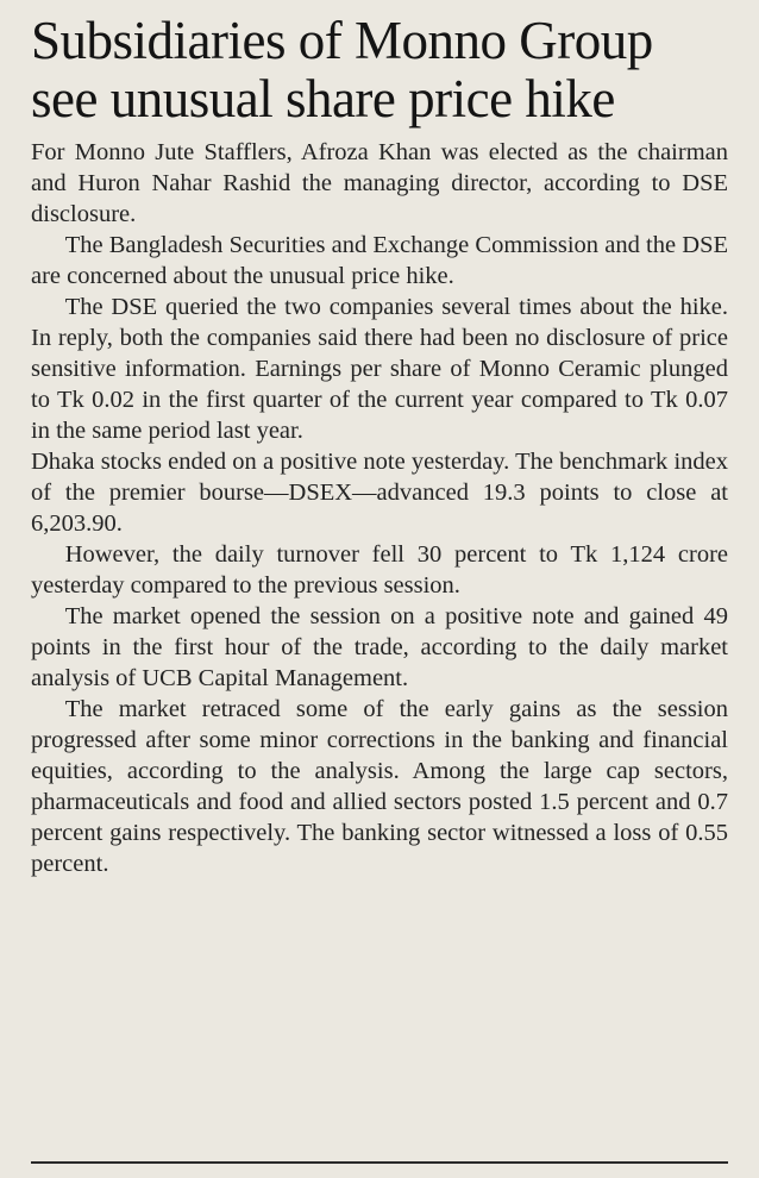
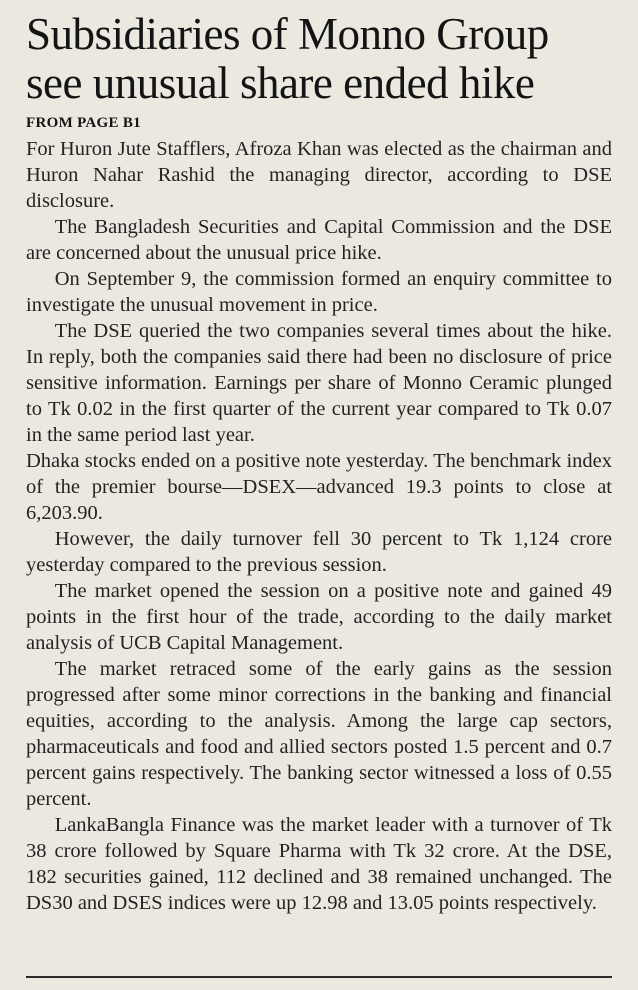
  Subsidiaries of Monno Group
- see unusual share price hike
+ see unusual share ended hike
+ FROM PAGE B1
- For Monno Jute Stafflers, Afroza Khan was elected as the chairman and Huron Nahar Rashid the managing director, according to DSE disclosure.
+ For Huron Jute Stafflers, Afroza Khan was elected as the chairman and Huron Nahar Rashid the managing director, according to DSE disclosure.
- The Bangladesh Securities and Exchange Commission and the DSE are concerned about the unusual price hike.
+ The Bangladesh Securities and Capital Commission and the DSE are concerned about the unusual price hike.
+ On September 9, the commission formed an enquiry committee to investigate the unusual movement in price.
  The DSE queried the two companies several times about the hike. In reply, both the companies said there had been no disclosure of price sensitive information. Earnings per share of Monno Ceramic plunged to Tk 0.02 in the first quarter of the current year compared to Tk 0.07 in the same period last year.
  Dhaka stocks ended on a positive note yesterday. The benchmark index of the premier bourse—DSEX—advanced 19.3 points to close at 6,203.90.
  However, the daily turnover fell 30 percent to Tk 1,124 crore yesterday compared to the previous session.
  The market opened the session on a positive note and gained 49 points in the first hour of the trade, according to the daily market analysis of UCB Capital Management.
  The market retraced some of the early gains as the session progressed after some minor corrections in the banking and financial equities, according to the analysis. Among the large cap sectors, pharmaceuticals and food and allied sectors posted 1.5 percent and 0.7 percent gains respectively. The banking sector witnessed a loss of 0.55 percent.
+ LankaBangla Finance was the market leader with a turnover of Tk 38 crore followed by Square Pharma with Tk 32 crore. At the DSE, 182 securities gained, 112 declined and 38 remained unchanged. The DS30 and DSES indices were up 12.98 and 13.05 points respectively.
